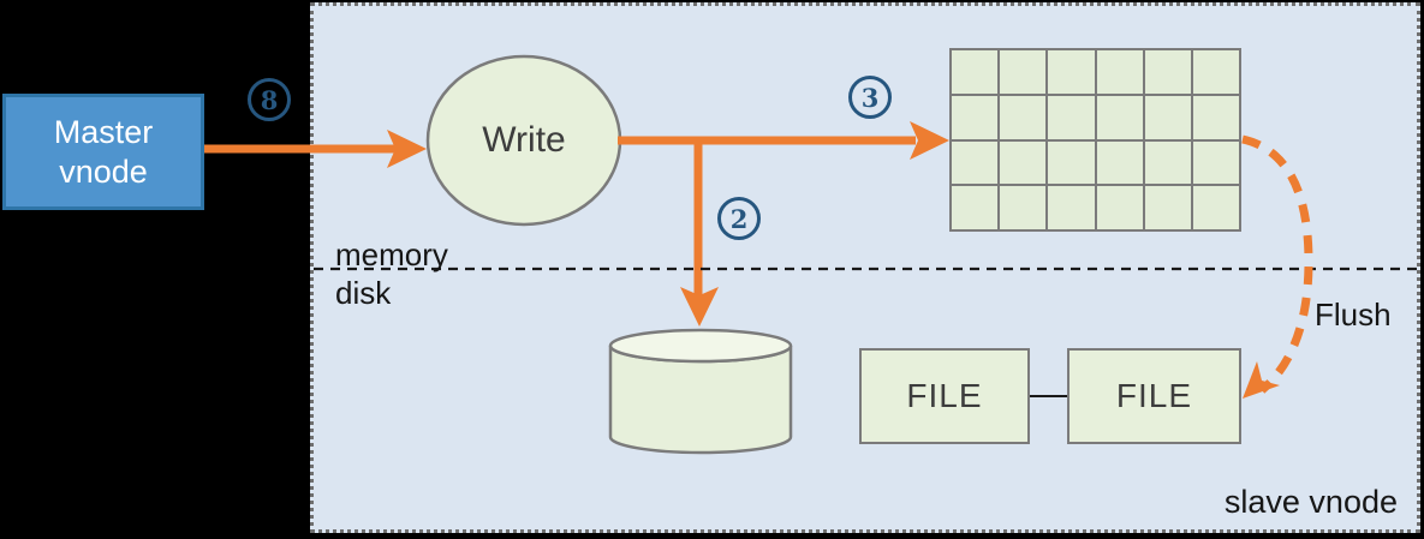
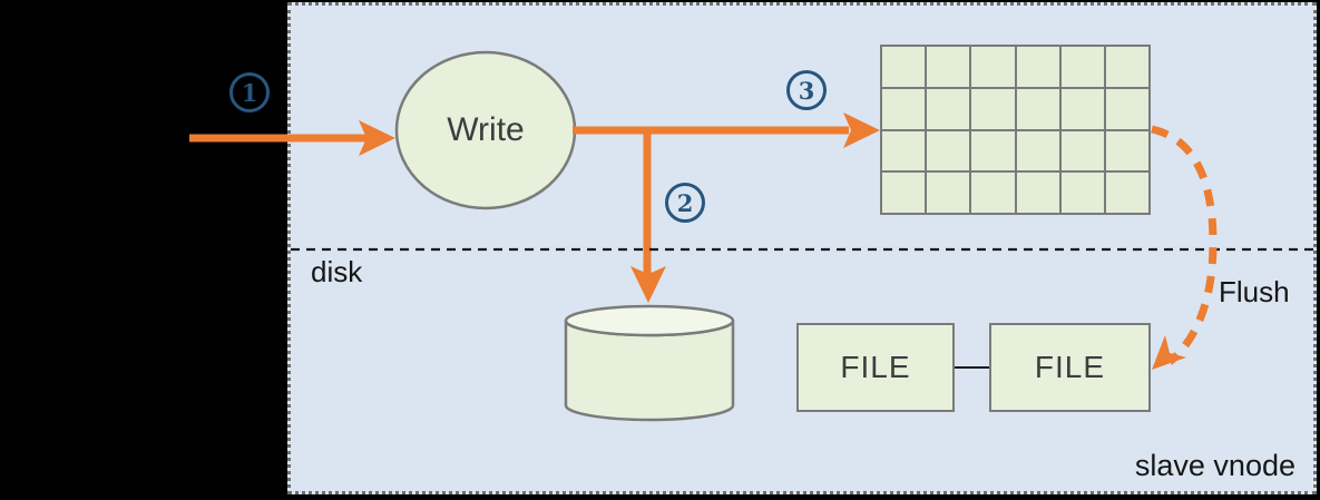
- Master
- vnode
  Write
  FILE
  FILE
- memory
  disk
  Flush
  slave vnode
- 8
+ 1
  2
  3
